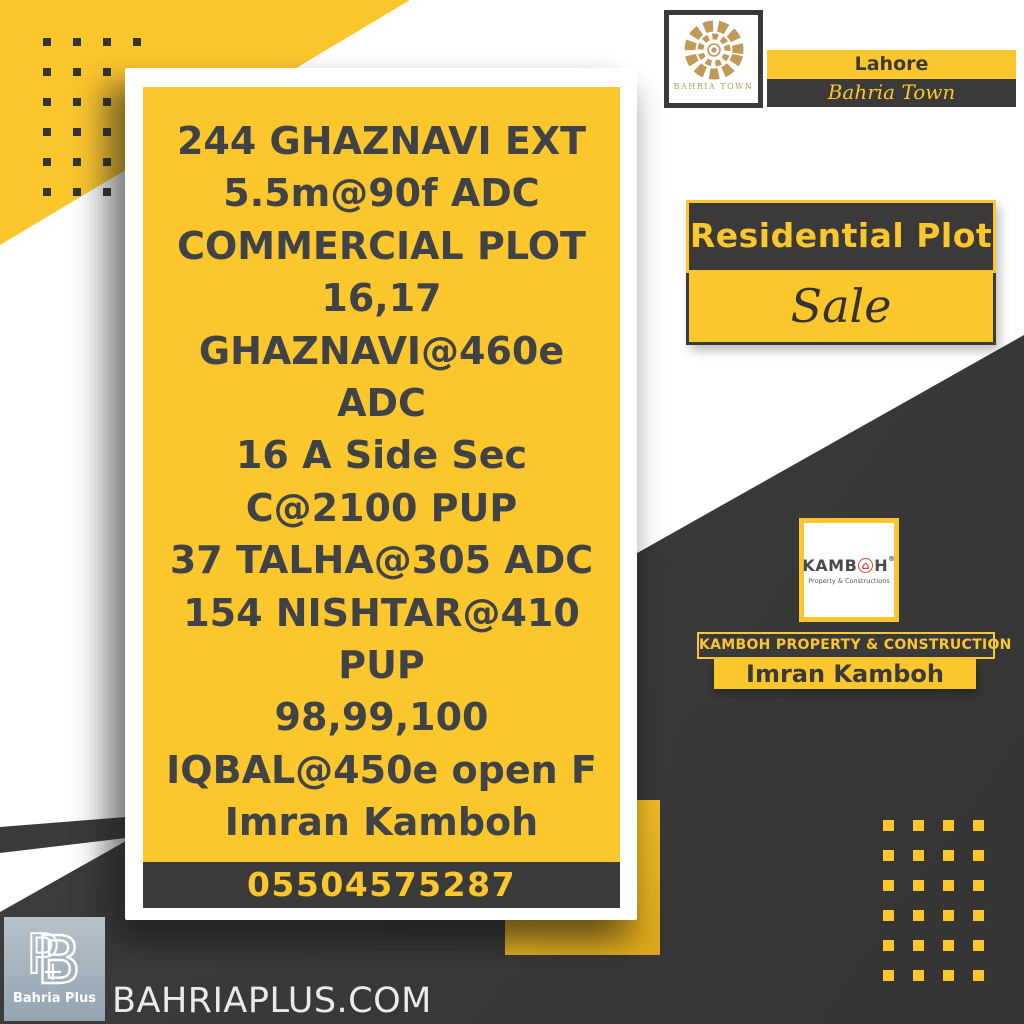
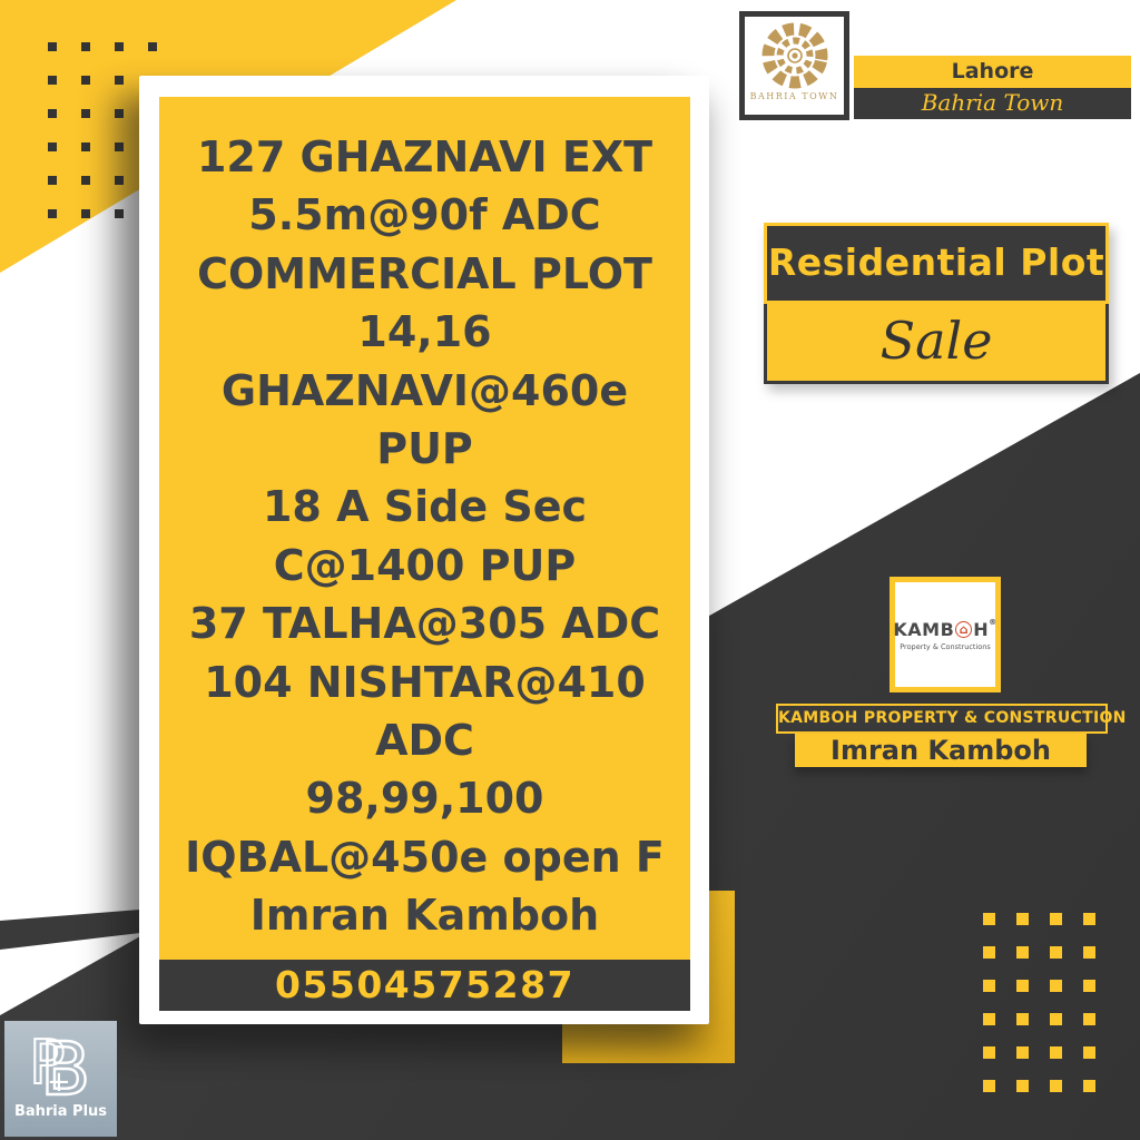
- 244 GHAZNAVI EXT
+ 127 GHAZNAVI EXT
  5.5m@90f ADC
  COMMERCIAL PLOT
- 16,17
+ 14,16
  GHAZNAVI@460e
- ADC
+ PUP
- 16 A Side Sec
+ 18 A Side Sec
- C@2100 PUP
+ C@1400 PUP
  37 TALHA@305 ADC
- 154 NISHTAR@410
+ 104 NISHTAR@410
- PUP
+ ADC
  98,99,100
  IQBAL@450e open F
  Imran Kamboh
  05504575287
  BAHRIA TOWN
  Lahore
  Bahria Town
  Residential Plot
  Sale
  KAMB
  ⌂
  H
  ®
  Property & Constructions
  KAMBOH PROPERTY & CONSTRUCTION
  Imran Kamboh
  P
  B
  +
  Bahria Plus
- BAHRIAPLUS.COM
